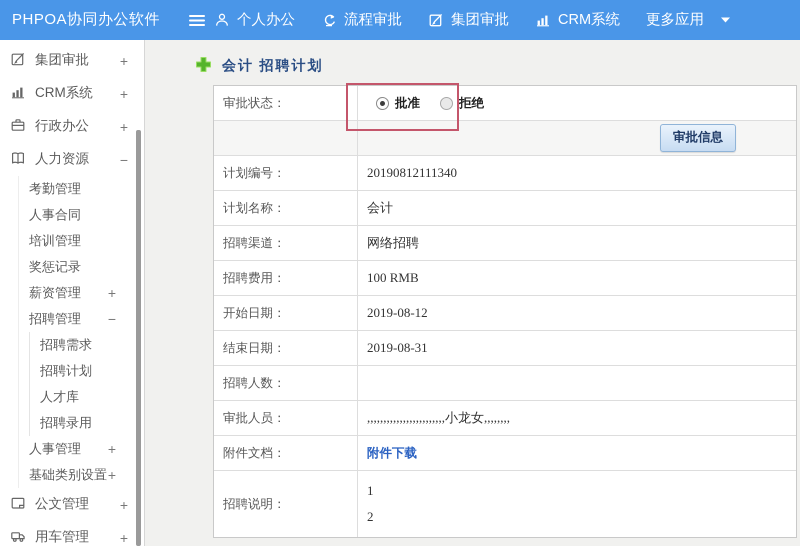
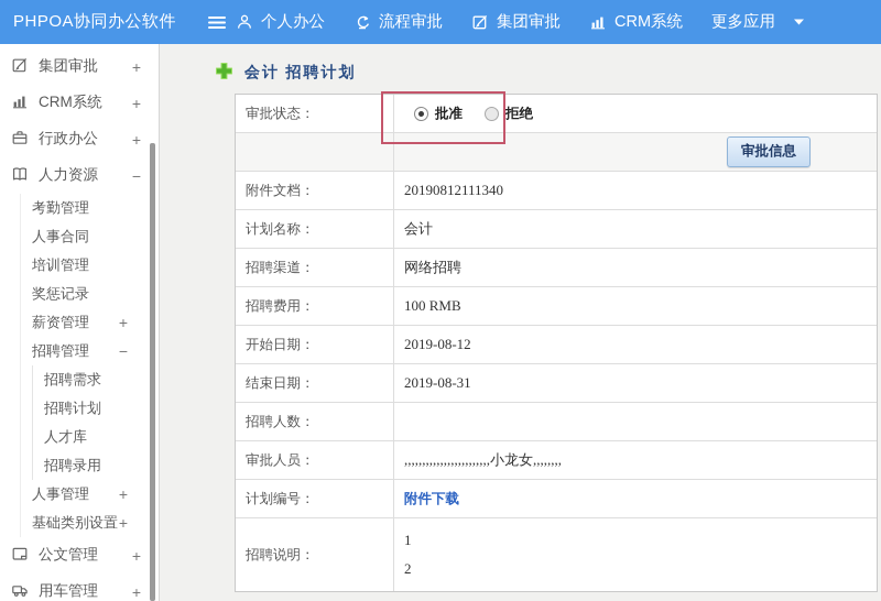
  PHPOA协同办公软件
  个人办公
  流程审批
  集团审批
  CRM系统
  更多应用
  集团审批
  +
  CRM系统
  +
  行政办公
  +
  人力资源
  −
  考勤管理
  人事合同
  培训管理
  奖惩记录
  薪资管理
  +
  招聘管理
  −
  招聘需求
  招聘计划
  人才库
  招聘录用
  人事管理
  +
  基础类别设置
  +
  公文管理
  +
  用车管理
  +
  会计 招聘计划
  审批状态：
  批准
  拒绝
  审批信息
- 计划编号：
+ 附件文档：
  20190812111340
  计划名称：
  会计
  招聘渠道：
  网络招聘
  招聘费用：
  100 RMB
  开始日期：
  2019-08-12
  结束日期：
  2019-08-31
  招聘人数：
  审批人员：
  ,,,,,,,,,,,,,,,,,,,,,,,,小龙女,,,,,,,,
- 附件文档：
+ 计划编号：
  附件下载
  招聘说明：
  1
  2
